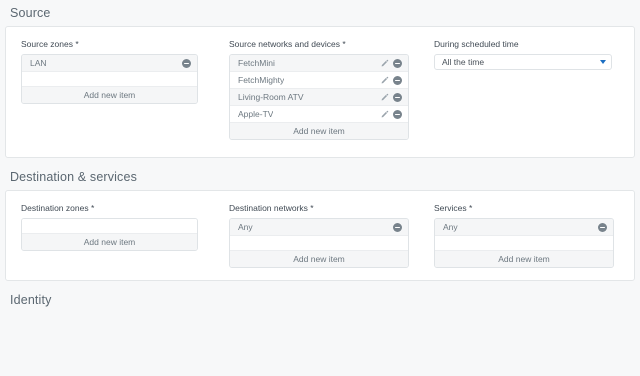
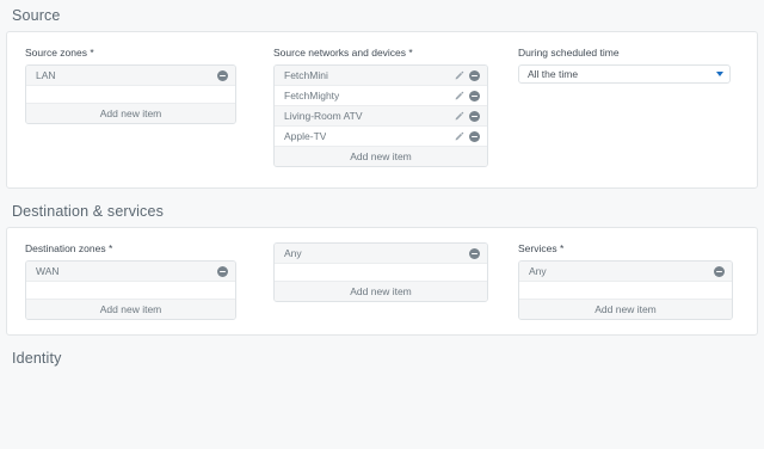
  Source
  Source zones *
  LAN
  Add new item
  Source networks and devices *
  FetchMini
  FetchMighty
  Living-Room ATV
  Apple-TV
  Add new item
  During scheduled time
  All the time
  Destination & services
  Destination zones *
+ WAN
  Add new item
- Destination networks *
  Any
  Add new item
  Services *
  Any
  Add new item
  Identity
